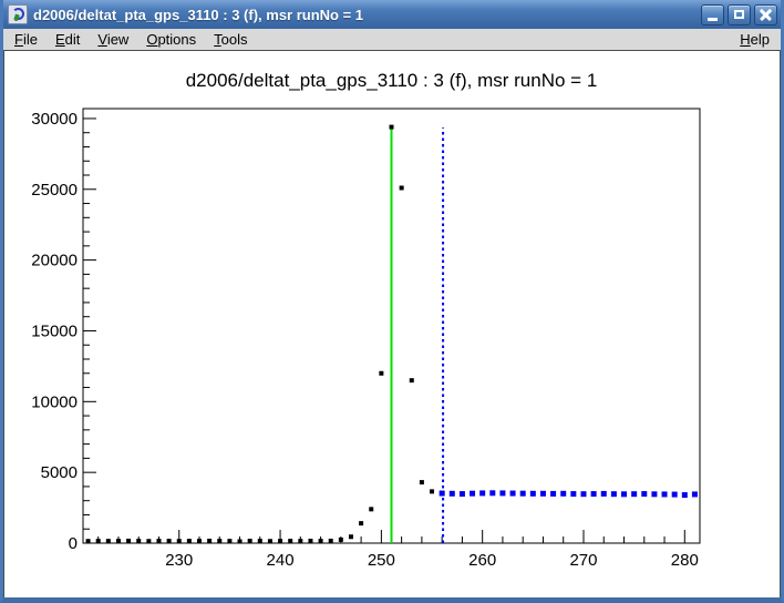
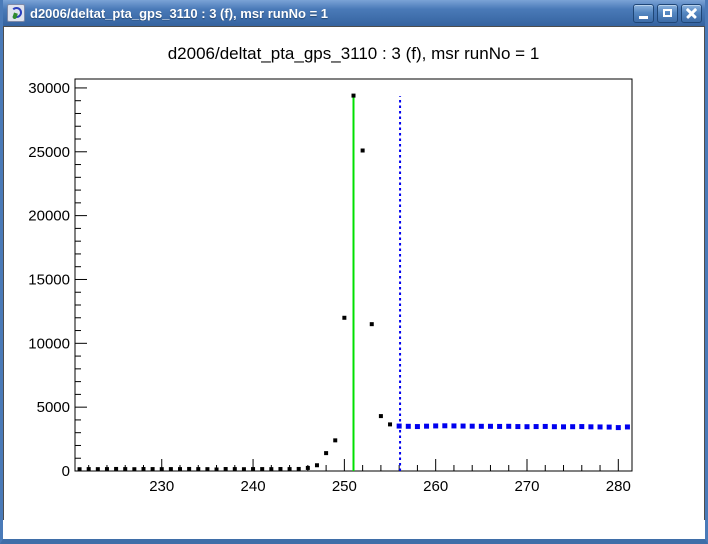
  d2006/deltat_pta_gps_3110 : 3 (f), msr runNo = 1
- File
- Edit
- View
- Options
- Tools
- Help
  d2006/deltat_pta_gps_3110 : 3 (f), msr runNo = 1
  230
  240
  250
  260
  270
  280
  0
  5000
  10000
  15000
  20000
  25000
  30000
